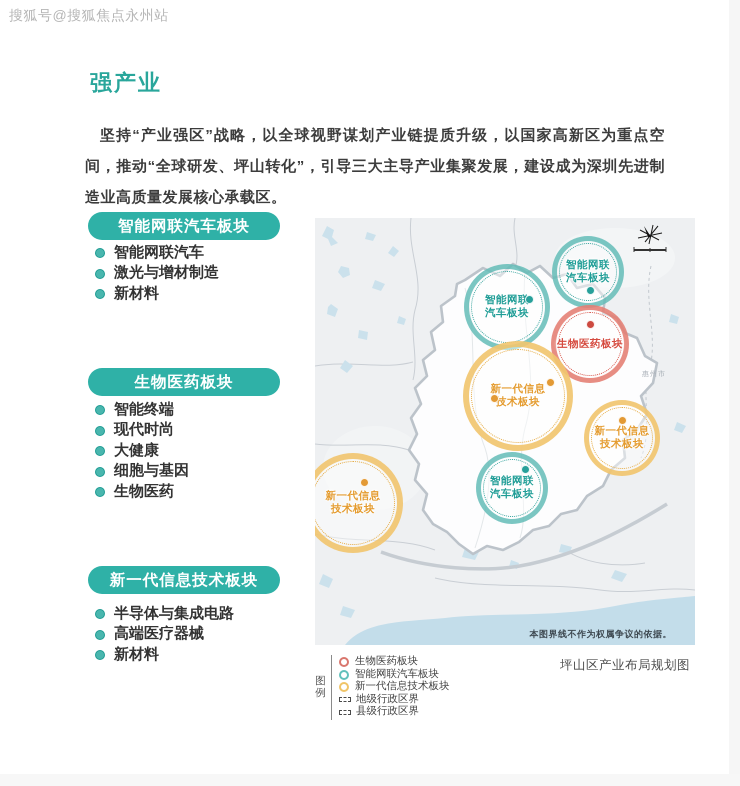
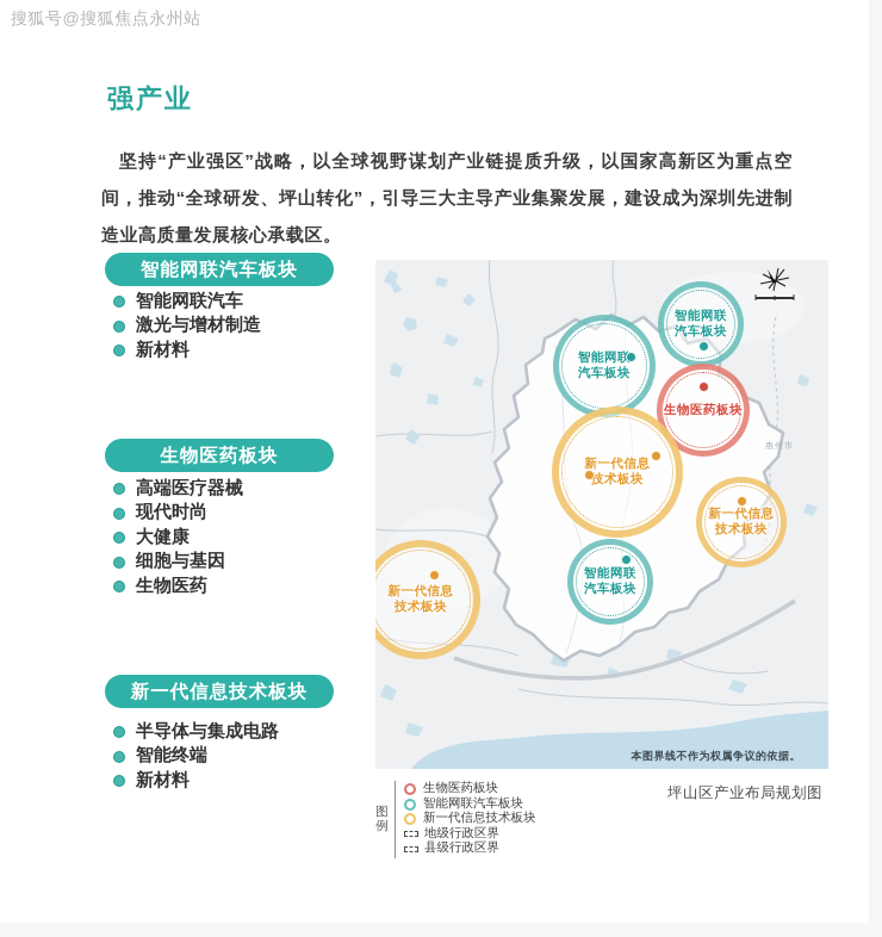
  搜狐号@搜狐焦点永州站
  强产业
  坚持“产业强区”战略，以全球视野谋划产业链提质升级，以国家高新区为重点空间，推动“全球研发、坪山转化”，引导三大主导产业集聚发展，建设成为深圳先进制造业高质量发展核心承载区。
  智能网联汽车板块
  智能网联汽车
  激光与增材制造
  新材料
  生物医药板块
- 智能终端
+ 高端医疗器械
  现代时尚
  大健康
  细胞与基因
  生物医药
  新一代信息技术板块
  半导体与集成电路
- 高端医疗器械
+ 智能终端
  新材料
  智能网联
  汽车板块
  智能网联
  汽车板块
  生物医药板块
  新一代信息
  技术板块
  新一代信息
  技术板块
  智能网联
  汽车板块
  新一代信息
  技术板块
  本图界线不作为权属争议的依据。
  图例
  生物医药板块
  智能网联汽车板块
  新一代信息技术板块
  地级行政区界
  县级行政区界
  坪山区产业布局规划图
